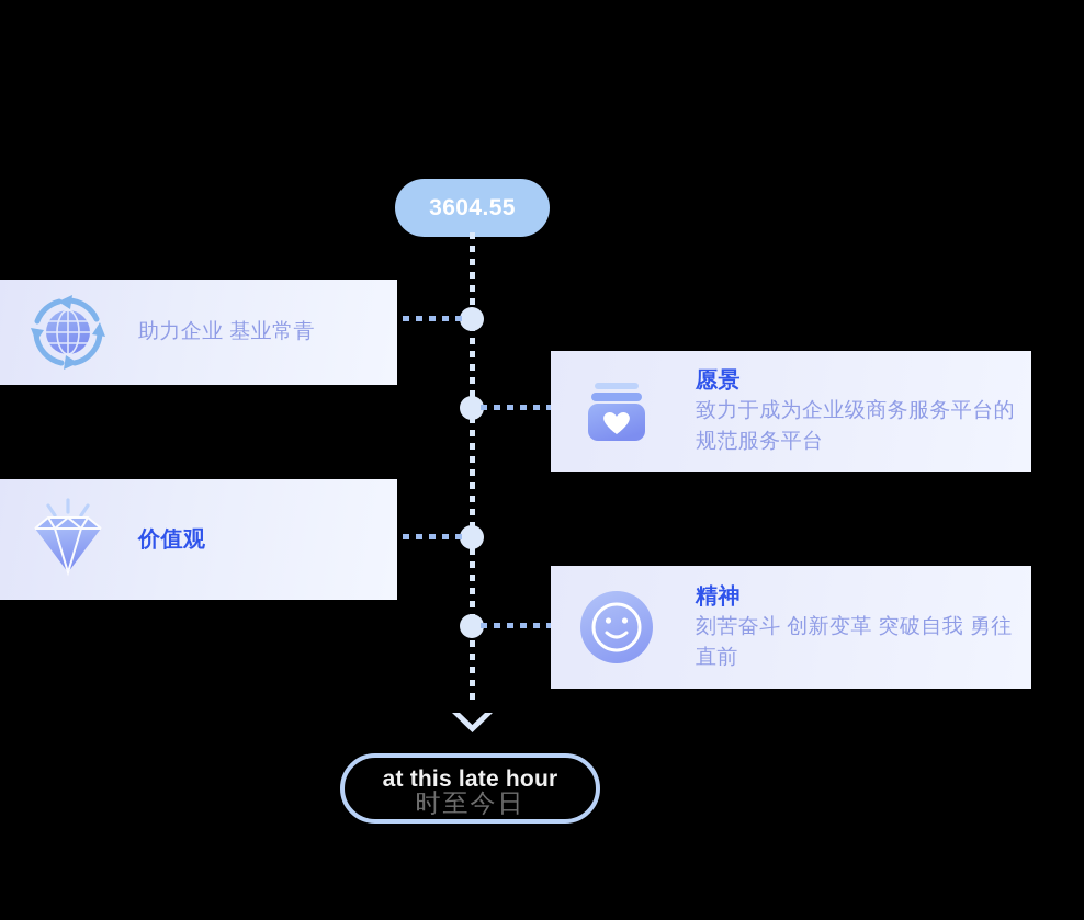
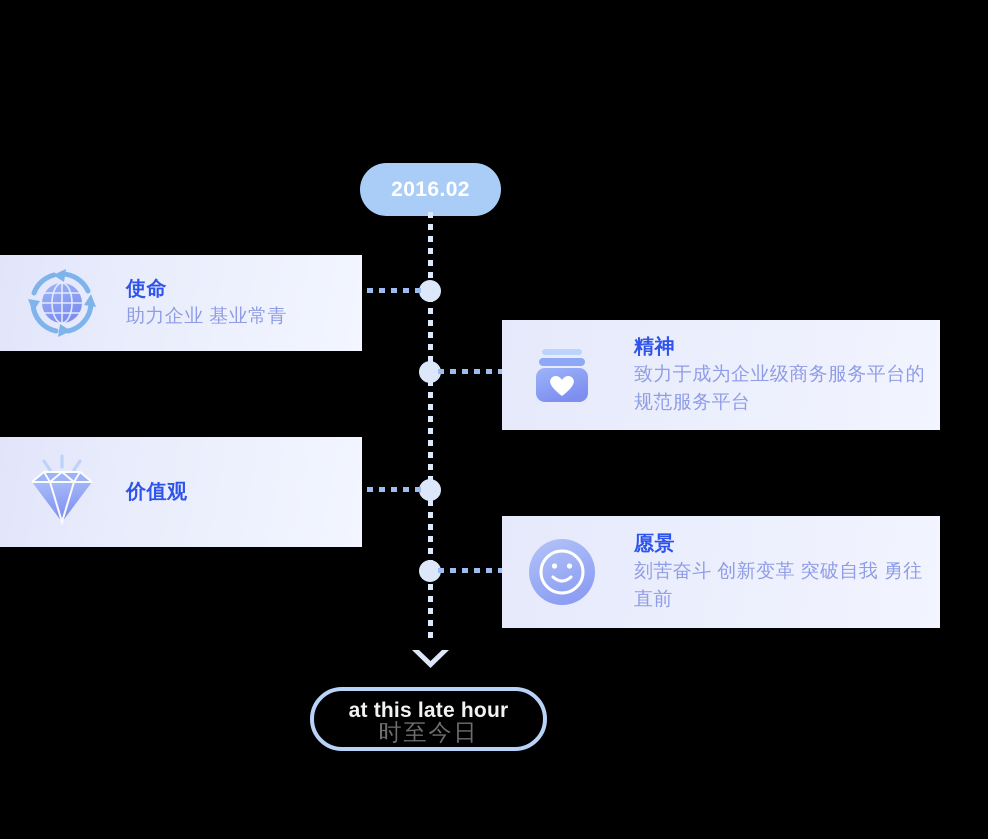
- 3604.55
+ 2016.02
+ 使命
  助力企业 基业常青
- 愿景
+ 精神
  致力于成为企业级商务服务平台的规范服务平台
  价值观
- 精神
+ 愿景
  刻苦奋斗 创新变革 突破自我 勇往直前
  at this late hour
  时至今日
